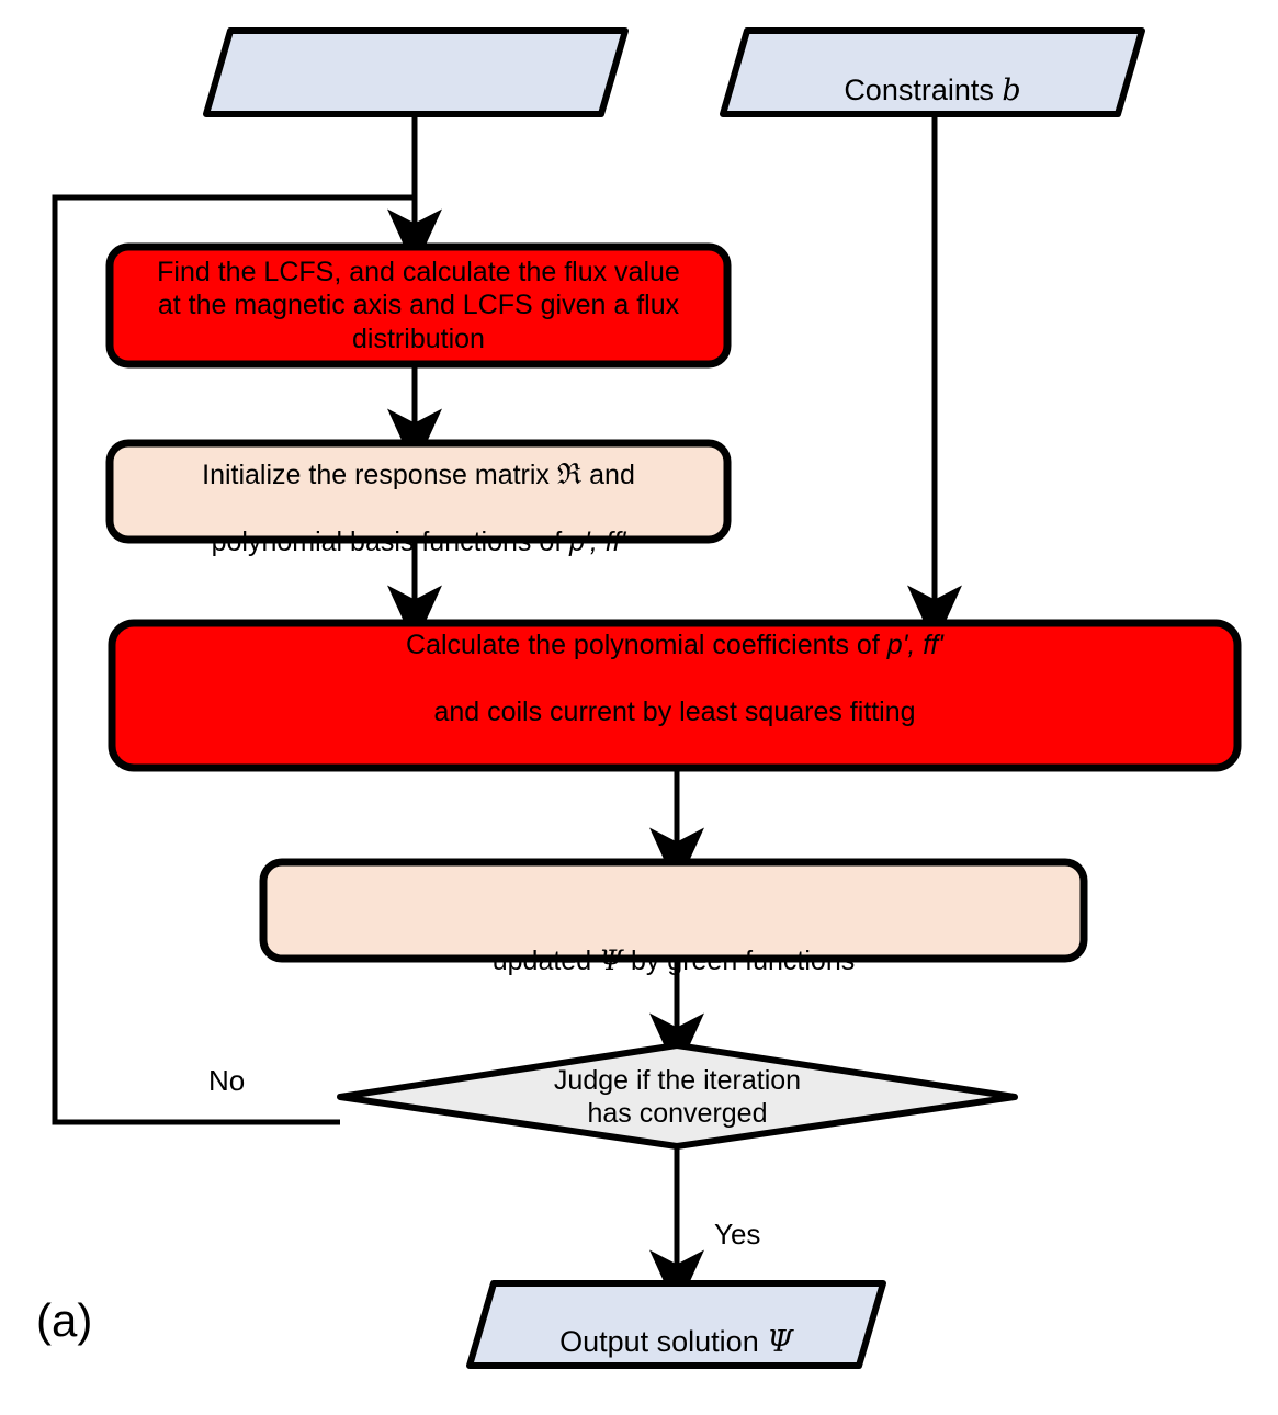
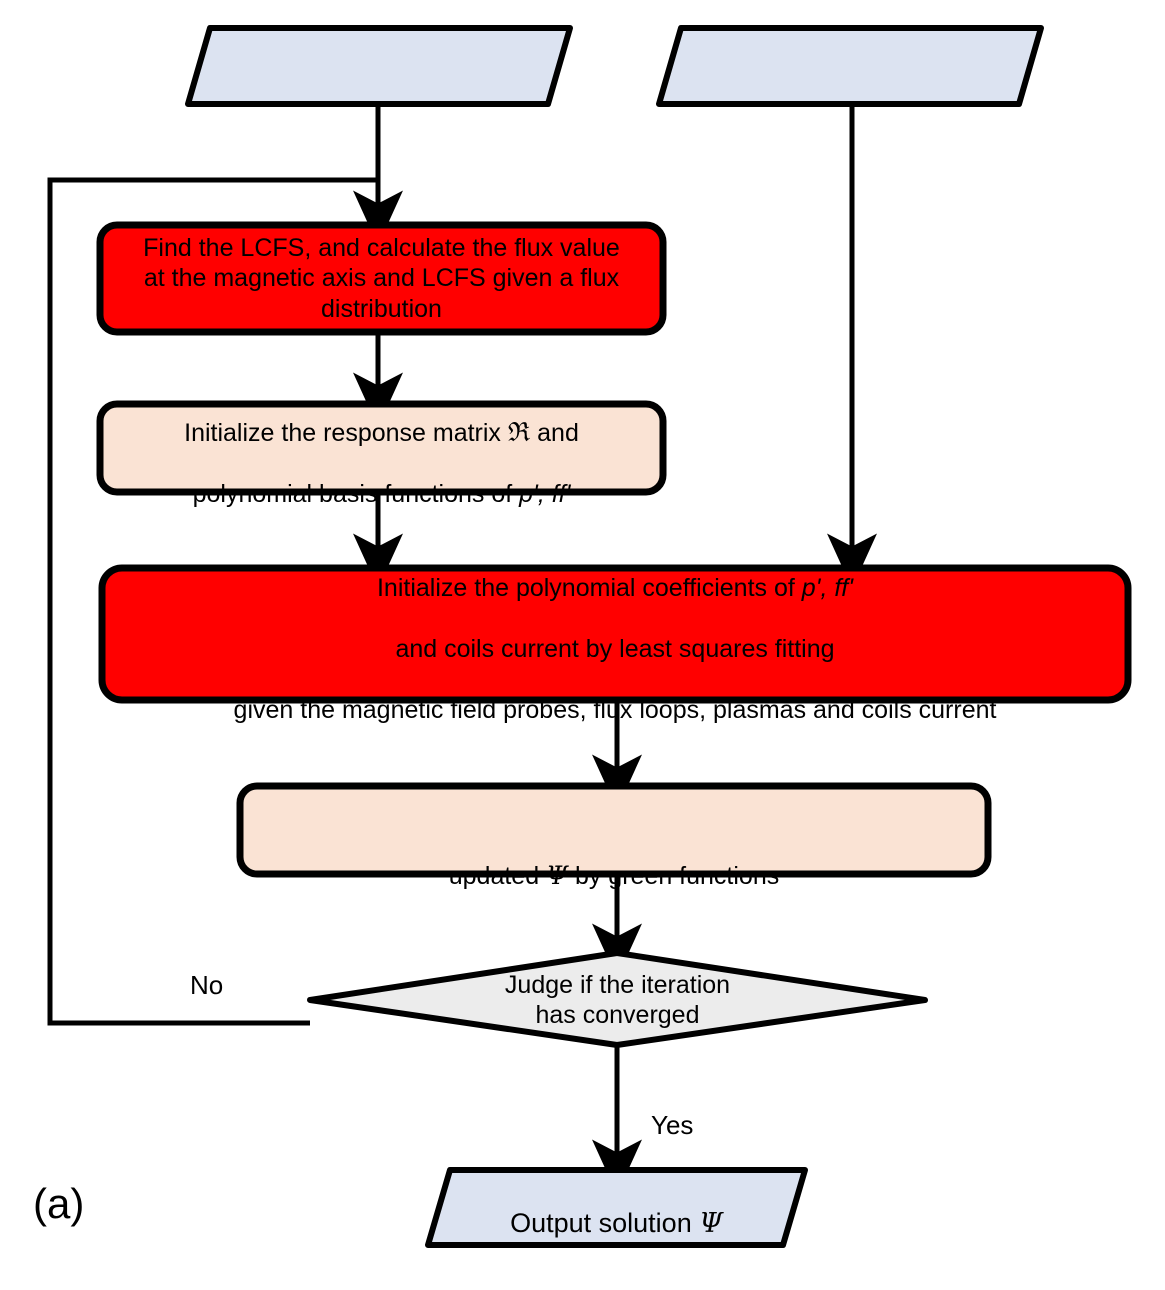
- Constraints b
  Find the LCFS, and calculate the flux value
  at the magnetic axis and LCFS given a flux
  distribution
  Initialize the response matrix ℜ and
  polynomial basis functions of p', ff'
- Calculate the polynomial coefficients of p', ff'
+ Initialize the polynomial coefficients of p', ff'
  and coils current by least squares fitting
+ given the magnetic field probes, flux loops, plasmas and coils current
  updated Ψ by green functions
  Judge if the iteration
  has converged
  Output solution Ψ
  No
  Yes
  (a)
